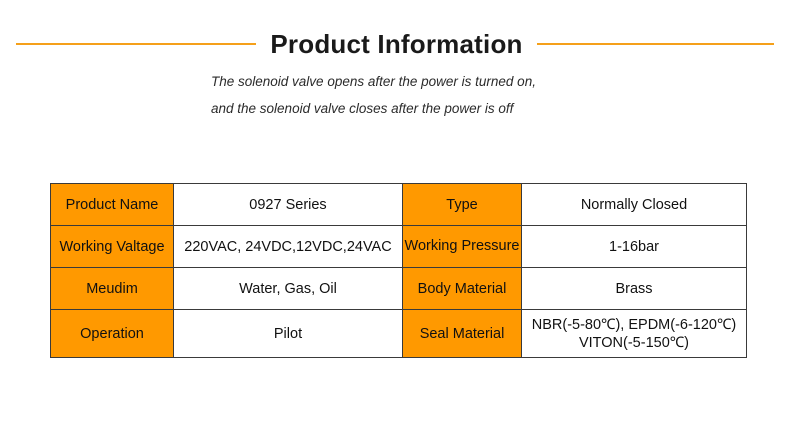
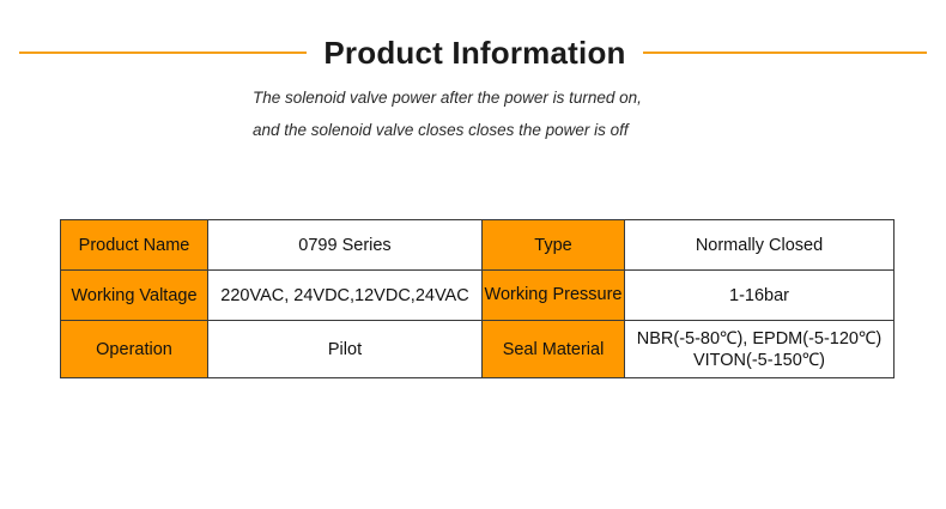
  Product Information
- The solenoid valve opens after the power is turned on,
+ The solenoid valve power after the power is turned on,
- and the solenoid valve closes after the power is off
+ and the solenoid valve closes closes the power is off
- Product Name	0927 Series	Type	Normally Closed
+ Product Name	0799 Series	Type	Normally Closed
  Working Valtage	220VAC, 24VDC,12VDC,24VAC	Working Pressure	1-16bar
- Meudim	Water, Gas, Oil	Body Material	Brass
- Operation	Pilot	Seal Material	NBR(-5-80℃), EPDM(-6-120℃) VITON(-5-150℃)
+ Operation	Pilot	Seal Material	NBR(-5-80℃), EPDM(-5-120℃) VITON(-5-150℃)
